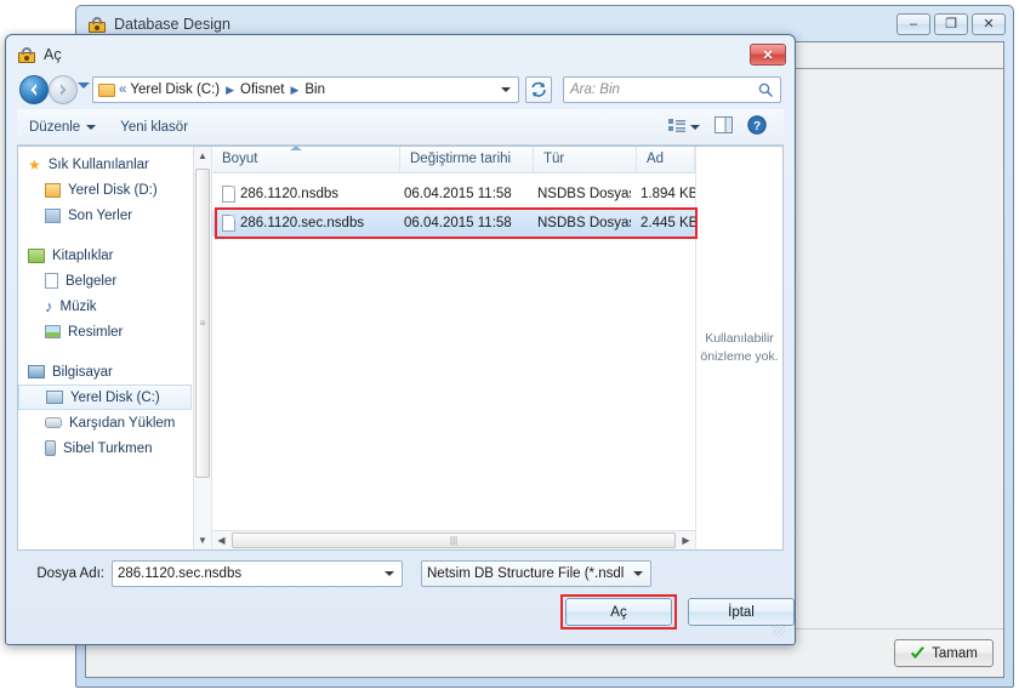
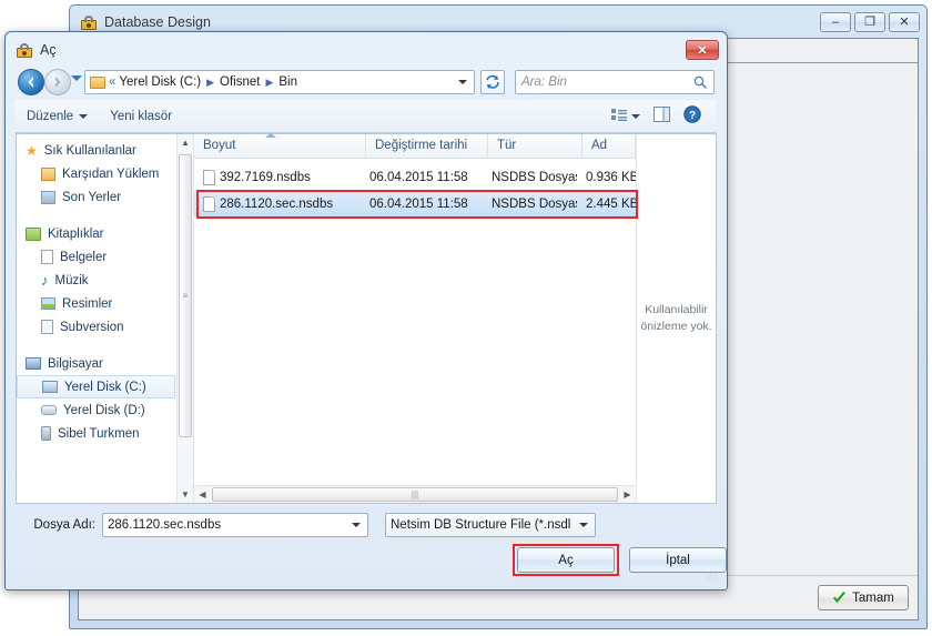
  Database Design
  –
  ❐
  ✕
  Tamam
  Aç
  ✕
  «
  Yerel Disk (C:)
  ▶
  Ofisnet
  ▶
  Bin
  Ara: Bin
  Düzenle
  Yeni klasör
  ?
  ★
  Sık Kullanılanlar
- Yerel Disk (D:)
+ Karşıdan Yüklem
  Son Yerler
  Kitaplıklar
  Belgeler
  ♪
  Müzik
  Resimler
+ Subversion
  Bilgisayar
  Yerel Disk (C:)
- Karşıdan Yüklem
+ Yerel Disk (D:)
  Sibel Turkmen
  ▲
  ≡
  ▼
  Boyut
  Değiştirme tarihi
  Tür
  Ad
- 286.1120.nsdbs
+ 392.7169.nsdbs
  06.04.2015 11:58
  NSDBS Dosya
- 1.894 KB
+ 0.936 KB
  286.1120.sec.nsdbs
  06.04.2015 11:58
  NSDBS Dosya
  2.445 KB
  ◀
  |||
  ▶
  Kullanılabilir önizleme yok.
  Dosya Adı:
  286.1120.sec.nsdbs
  Netsim DB Structure File (*.nsdl
  Aç
  İptal
